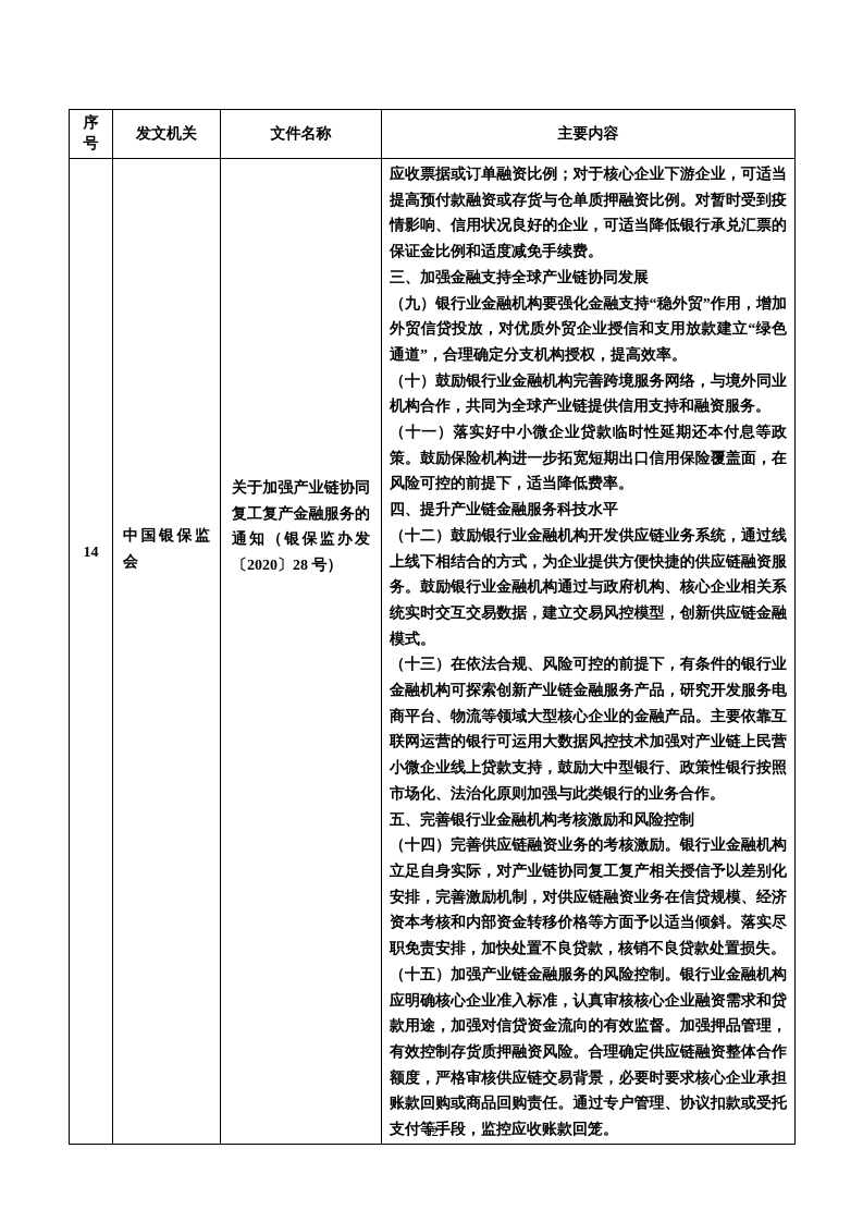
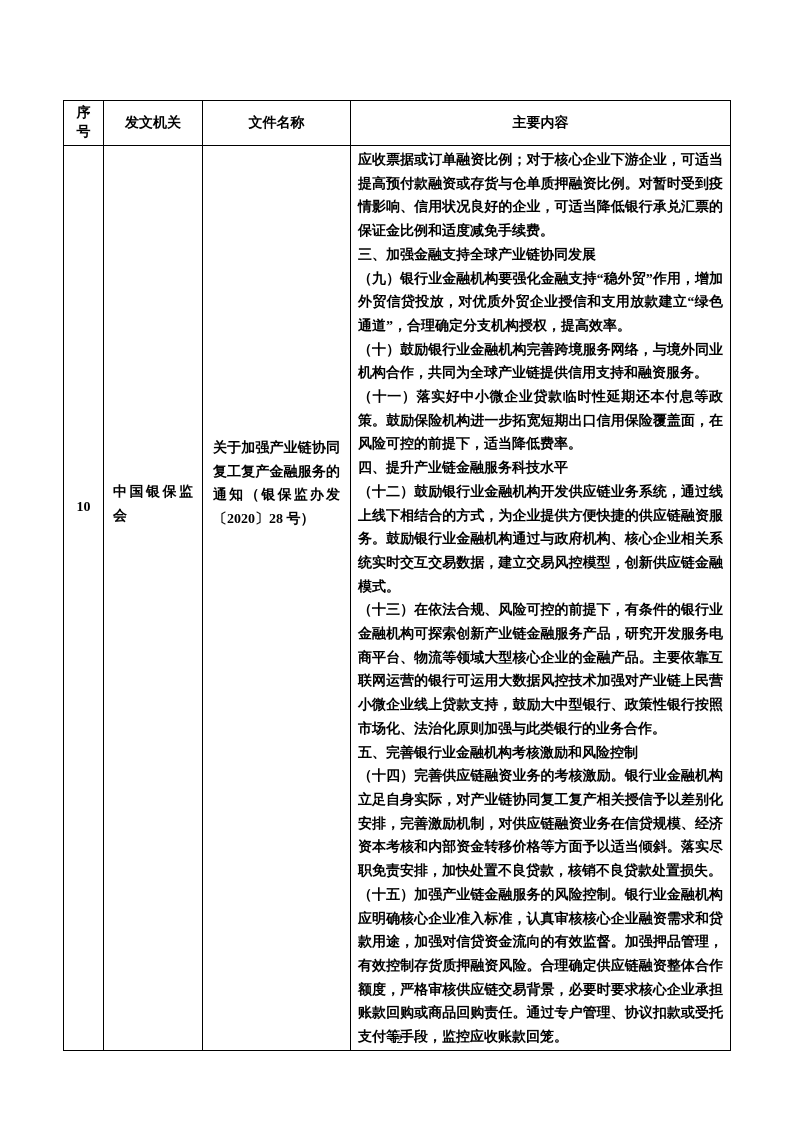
  序号	发文机关	文件名称	主要内容
- 14	中国银保监会	关于加强产业链协同复工复产金融服务的通知（银保监办发〔2020〕28 号）	应收票据或订单融资比例；对于核心企业下游企业，可适当提高预付款融资或存货与仓单质押融资比例。对暂时受到疫情影响、信用状况良好的企业，可适当降低银行承兑汇票的保证金比例和适度减免手续费。三、加强金融支持全球产业链协同发展（九）银行业金融机构要强化金融支持“稳外贸”作用，增加外贸信贷投放，对优质外贸企业授信和支用放款建立“绿色通道”，合理确定分支机构授权，提高效率。（十）鼓励银行业金融机构完善跨境服务网络，与境外同业机构合作，共同为全球产业链提供信用支持和融资服务。（十一）落实好中小微企业贷款临时性延期还本付息等政策。鼓励保险机构进一步拓宽短期出口信用保险覆盖面，在风险可控的前提下，适当降低费率。四、提升产业链金融服务科技水平（十二）鼓励银行业金融机构开发供应链业务系统，通过线上线下相结合的方式，为企业提供方便快捷的供应链融资服务。鼓励银行业金融机构通过与政府机构、核心企业相关系统实时交互交易数据，建立交易风控模型，创新供应链金融模式。（十三）在依法合规、风险可控的前提下，有条件的银行业金融机构可探索创新产业链金融服务产品，研究开发服务电商平台、物流等领域大型核心企业的金融产品。主要依靠互联网运营的银行可运用大数据风控技术加强对产业链上民营小微企业线上贷款支持，鼓励大中型银行、政策性银行按照市场化、法治化原则加强与此类银行的业务合作。五、完善银行业金融机构考核激励和风险控制（十四）完善供应链融资业务的考核激励。银行业金融机构立足自身实际，对产业链协同复工复产相关授信予以差别化安排，完善激励机制，对供应链融资业务在信贷规模、经济资本考核和内部资金转移价格等方面予以适当倾斜。落实尽职免责安排，加快处置不良贷款，核销不良贷款处置损失。（十五）加强产业链金融服务的风险控制。银行业金融机构应明确核心企业准入标准，认真审核核心企业融资需求和贷款用途，加强对信贷资金流向的有效监督。加强押品管理，有效控制存货质押融资风险。合理确定供应链融资整体合作额度，严格审核供应链交易背景，必要时要求核心企业承担账款回购或商品回购责任。通过专户管理、协议扣款或受托支付等手段，监控应收账款回笼。
+ 10	中国银保监会	关于加强产业链协同复工复产金融服务的通知（银保监办发〔2020〕28 号）	应收票据或订单融资比例；对于核心企业下游企业，可适当提高预付款融资或存货与仓单质押融资比例。对暂时受到疫情影响、信用状况良好的企业，可适当降低银行承兑汇票的保证金比例和适度减免手续费。三、加强金融支持全球产业链协同发展（九）银行业金融机构要强化金融支持“稳外贸”作用，增加外贸信贷投放，对优质外贸企业授信和支用放款建立“绿色通道”，合理确定分支机构授权，提高效率。（十）鼓励银行业金融机构完善跨境服务网络，与境外同业机构合作，共同为全球产业链提供信用支持和融资服务。（十一）落实好中小微企业贷款临时性延期还本付息等政策。鼓励保险机构进一步拓宽短期出口信用保险覆盖面，在风险可控的前提下，适当降低费率。四、提升产业链金融服务科技水平（十二）鼓励银行业金融机构开发供应链业务系统，通过线上线下相结合的方式，为企业提供方便快捷的供应链融资服务。鼓励银行业金融机构通过与政府机构、核心企业相关系统实时交互交易数据，建立交易风控模型，创新供应链金融模式。（十三）在依法合规、风险可控的前提下，有条件的银行业金融机构可探索创新产业链金融服务产品，研究开发服务电商平台、物流等领域大型核心企业的金融产品。主要依靠互联网运营的银行可运用大数据风控技术加强对产业链上民营小微企业线上贷款支持，鼓励大中型银行、政策性银行按照市场化、法治化原则加强与此类银行的业务合作。五、完善银行业金融机构考核激励和风险控制（十四）完善供应链融资业务的考核激励。银行业金融机构立足自身实际，对产业链协同复工复产相关授信予以差别化安排，完善激励机制，对供应链融资业务在信贷规模、经济资本考核和内部资金转移价格等方面予以适当倾斜。落实尽职免责安排，加快处置不良贷款，核销不良贷款处置损失。（十五）加强产业链金融服务的风险控制。银行业金融机构应明确核心企业准入标准，认真审核核心企业融资需求和贷款用途，加强对信贷资金流向的有效监督。加强押品管理，有效控制存货质押融资风险。合理确定供应链融资整体合作额度，严格审核供应链交易背景，必要时要求核心企业承担账款回购或商品回购责任。通过专户管理、协议扣款或受托支付等手段，监控应收账款回笼。
  12
